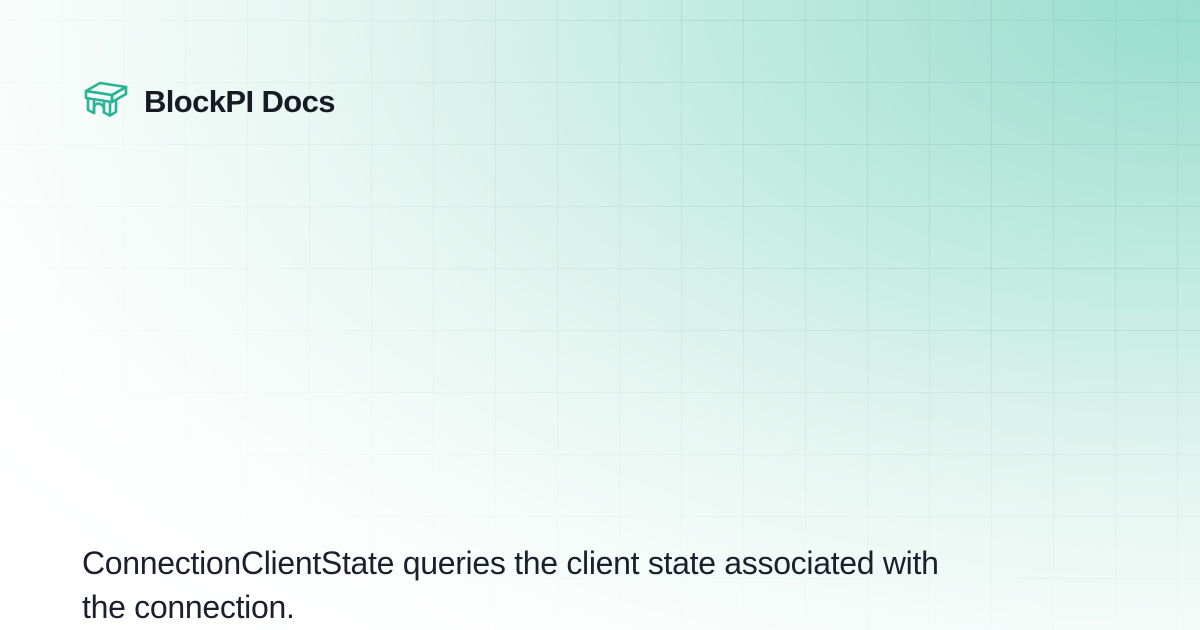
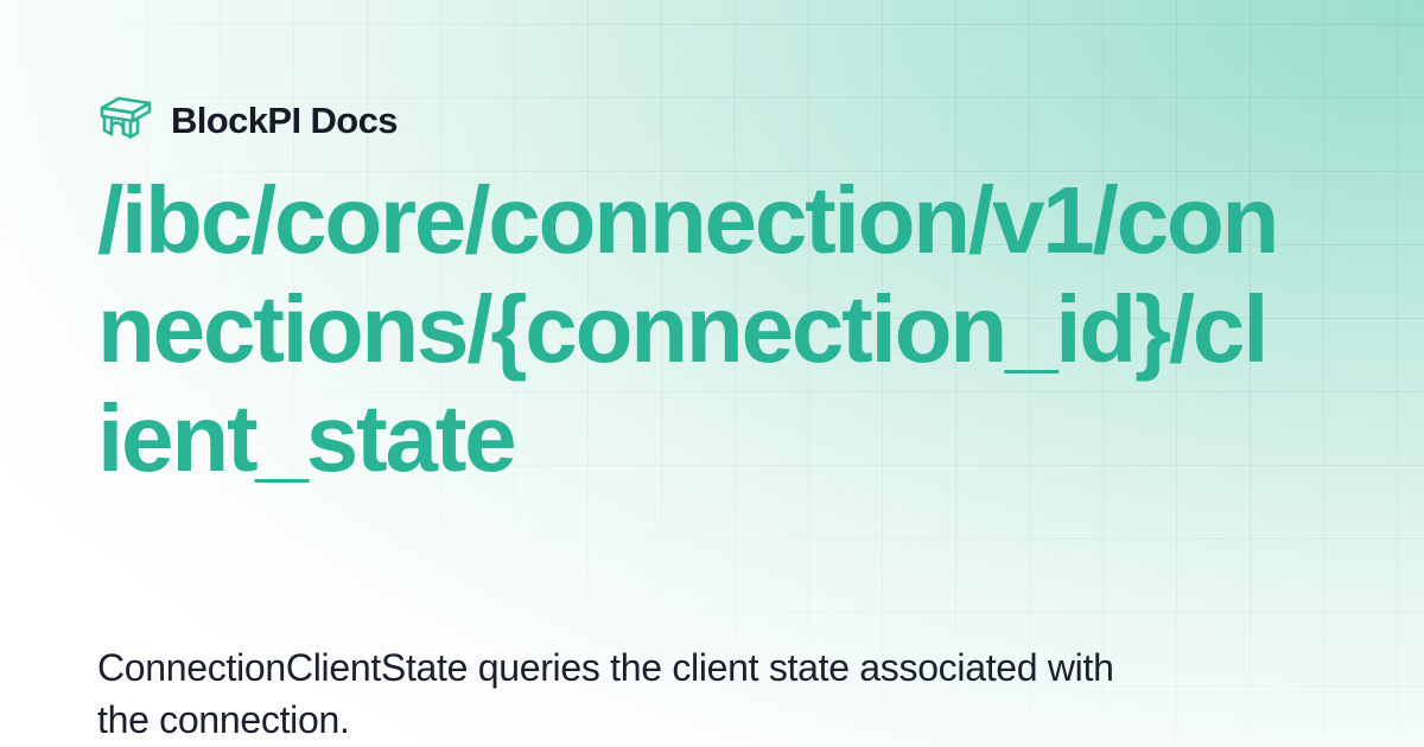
  BlockPI Docs
+ /ibc/core/connection/v1/connections/{connection_id}/client_state
  ConnectionClientState queries the client state associated with the connection.
